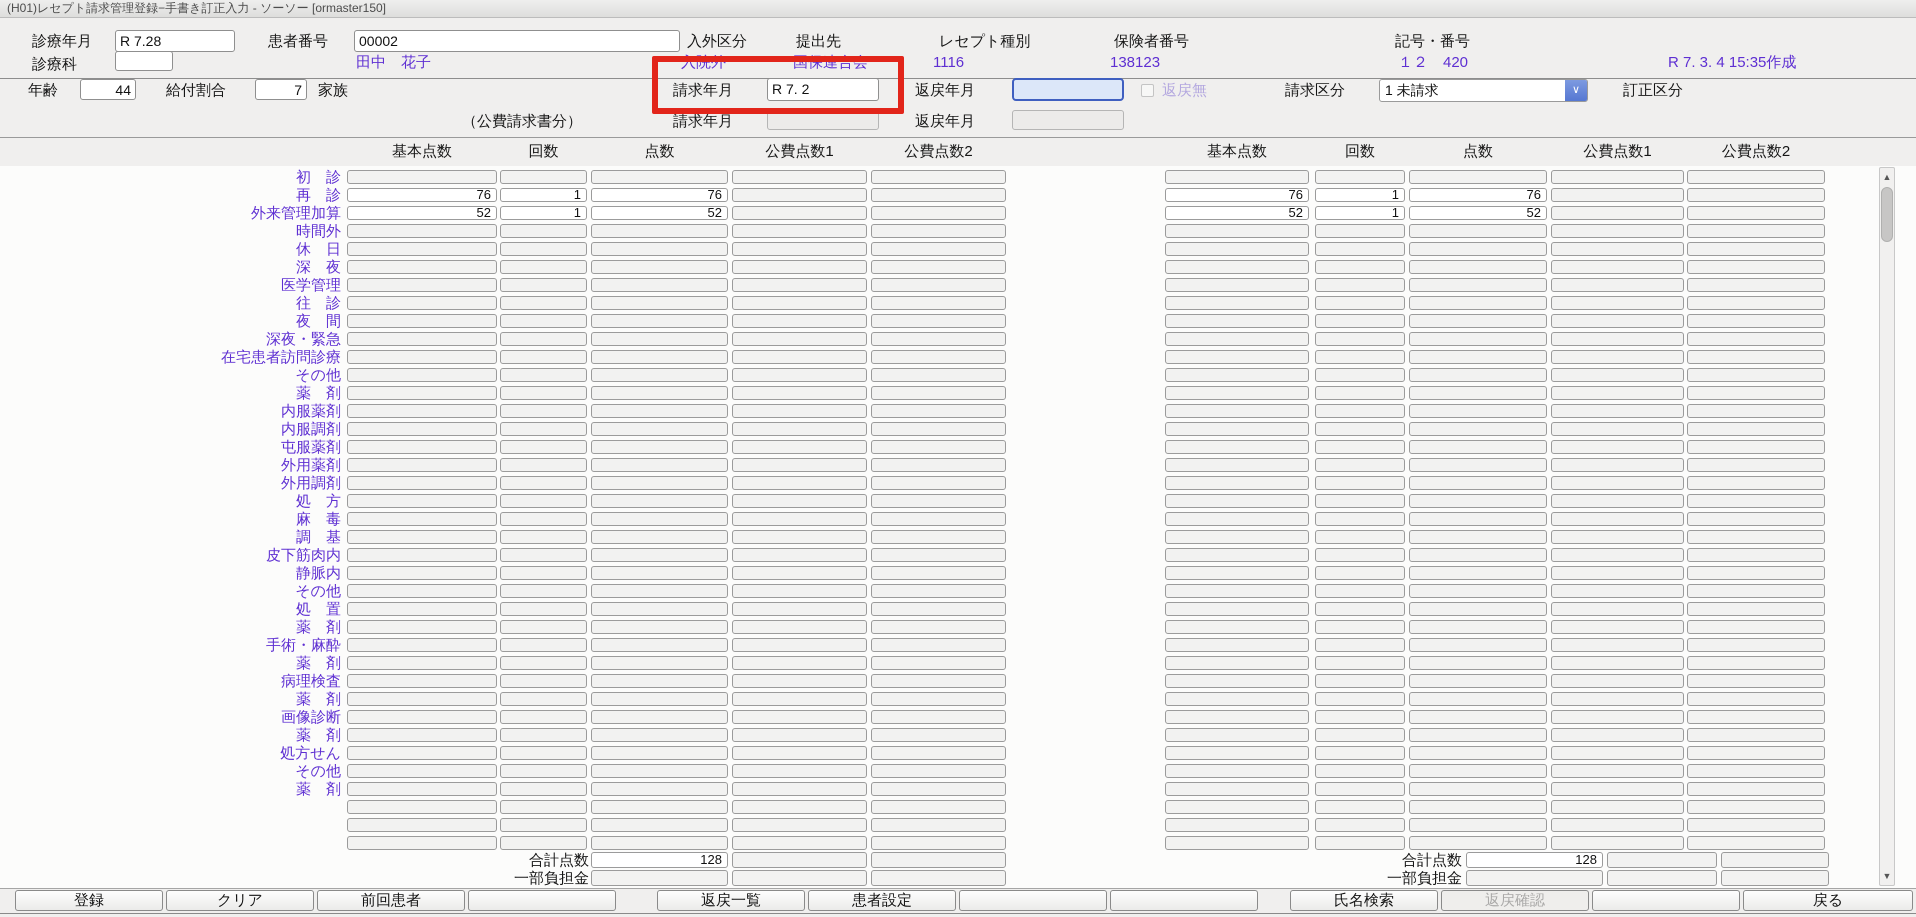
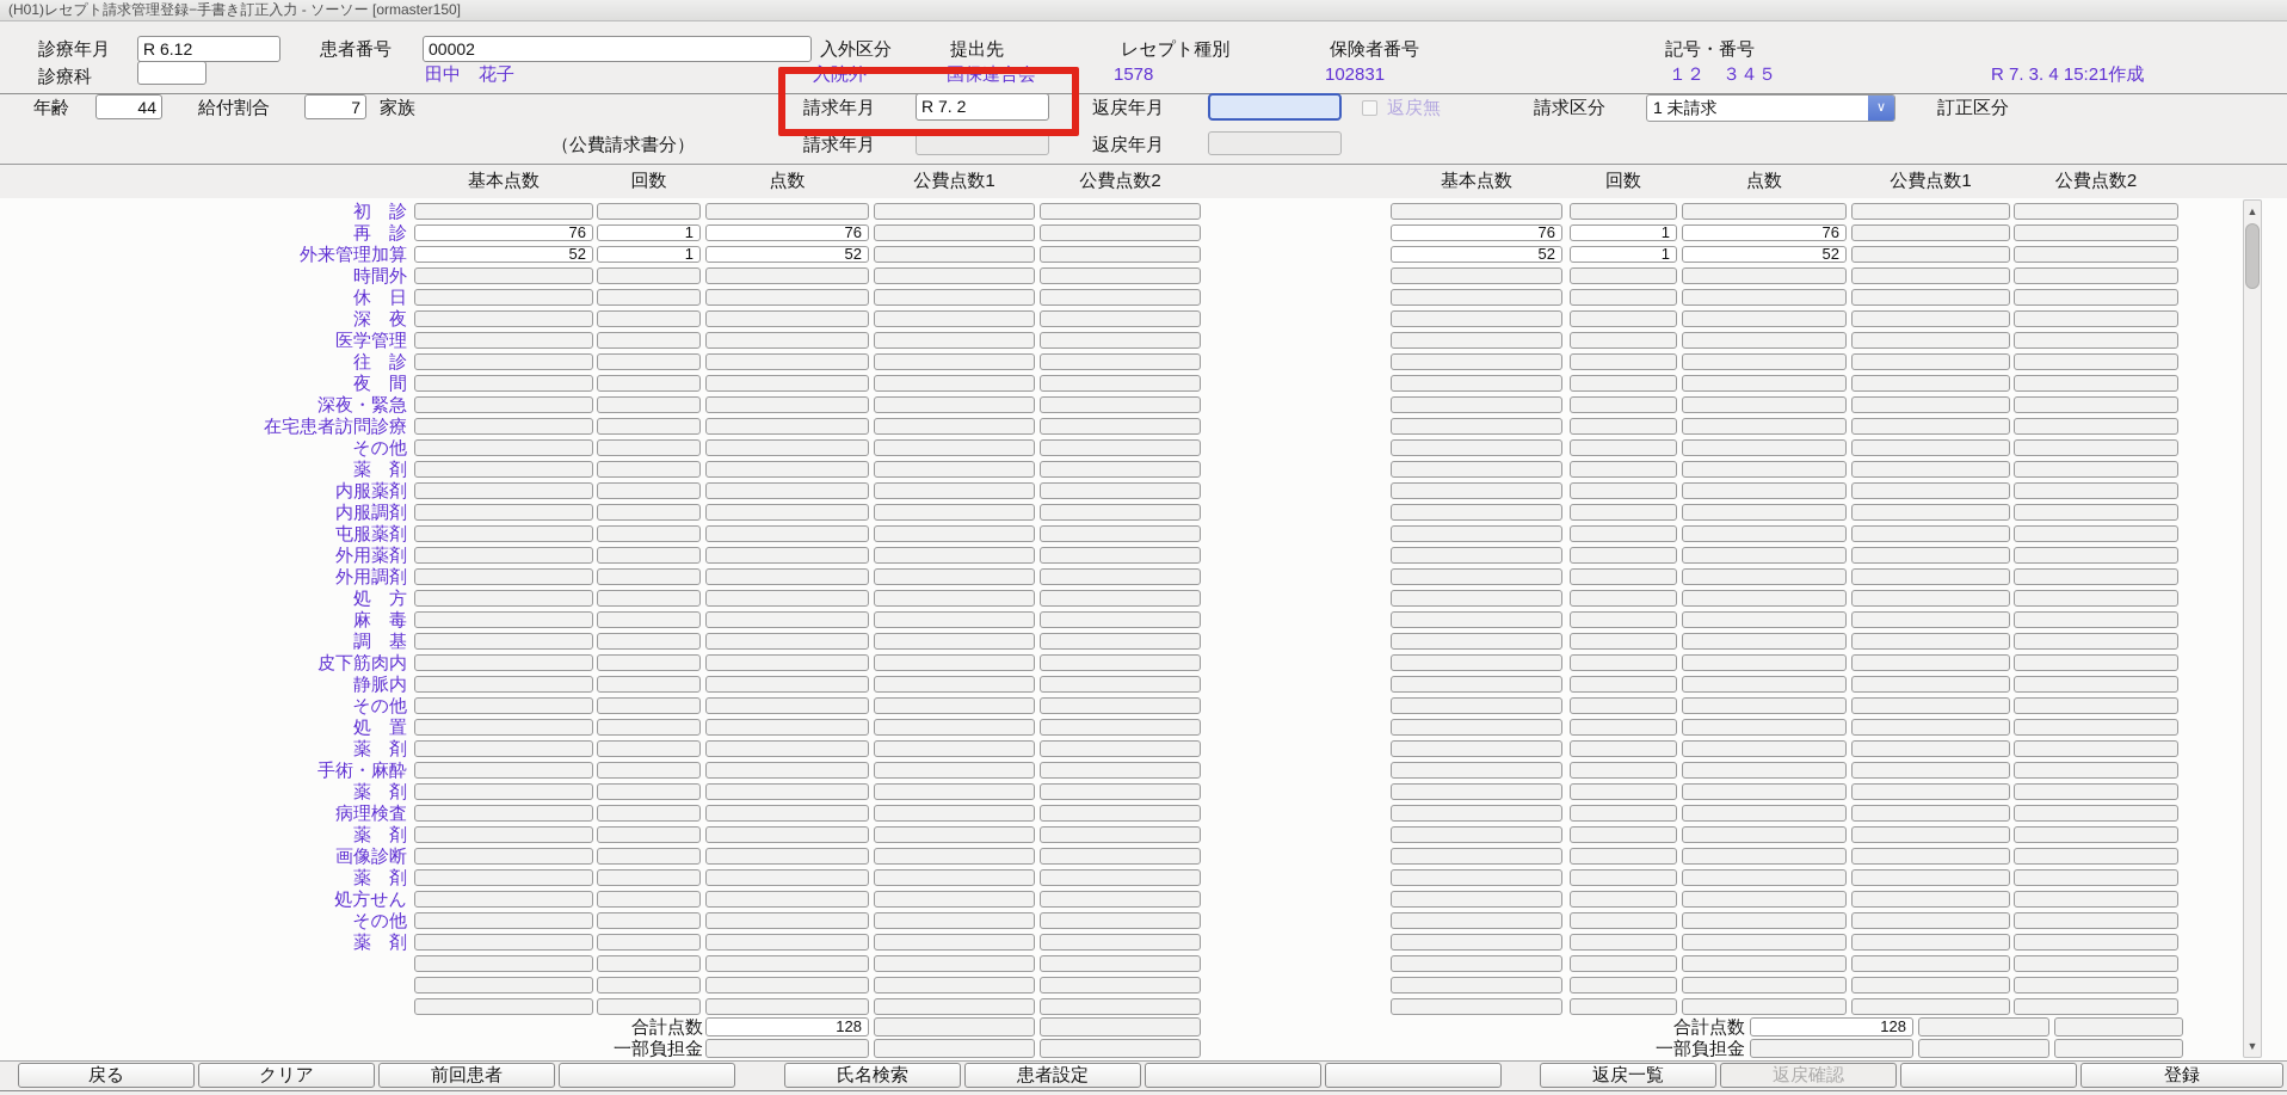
  (H01)レセプト請求管理登録−手書き訂正入力 - ソーソー [ormaster150]
  診療年月
- R 7.28
+ R 6.12
  患者番号
  00002
  入外区分
  提出先
  レセプト種別
  保険者番号
  記号・番号
  診療科
  田中 花子
  入院外
  国保連合会
- 1116
+ 1578
- 138123
+ 102831
- １２ 420
+ １２ ３４５
- R 7. 3. 4 15:35作成
+ R 7. 3. 4 15:21作成
  年齢
  44
  給付割合
  7
  家族
  請求年月
  R 7. 2
  返戻年月
  返戻無
  請求区分
  1 未請求
  ∨
  訂正区分
  （公費請求書分）
  請求年月
  返戻年月
  基本点数
  回数
  点数
  公費点数1
  公費点数2
  基本点数
  回数
  点数
  公費点数1
  公費点数2
  初 診
  再 診
  76
  1
  76
  76
  1
  76
  外来管理加算
  52
  1
  52
  52
  1
  52
  時間外
  休 日
  深 夜
  医学管理
  往 診
  夜 間
  深夜・緊急
  在宅患者訪問診療
  その他
  薬 剤
  内服薬剤
  内服調剤
  屯服薬剤
  外用薬剤
  外用調剤
  処 方
  麻 毒
  調 基
  皮下筋肉内
  静脈内
  その他
  処 置
  薬 剤
  手術・麻酔
  薬 剤
  病理検査
  薬 剤
  画像診断
  薬 剤
  処方せん
  その他
  薬 剤
  合計点数
  合計点数
  128
  128
  一部負担金
  一部負担金
- 登録
+ 戻る
  クリア
  前回患者
- 返戻一覧
+ 氏名検索
  患者設定
- 氏名検索
+ 返戻一覧
  返戻確認
- 戻る
+ 登録
  ▲
  ▼
